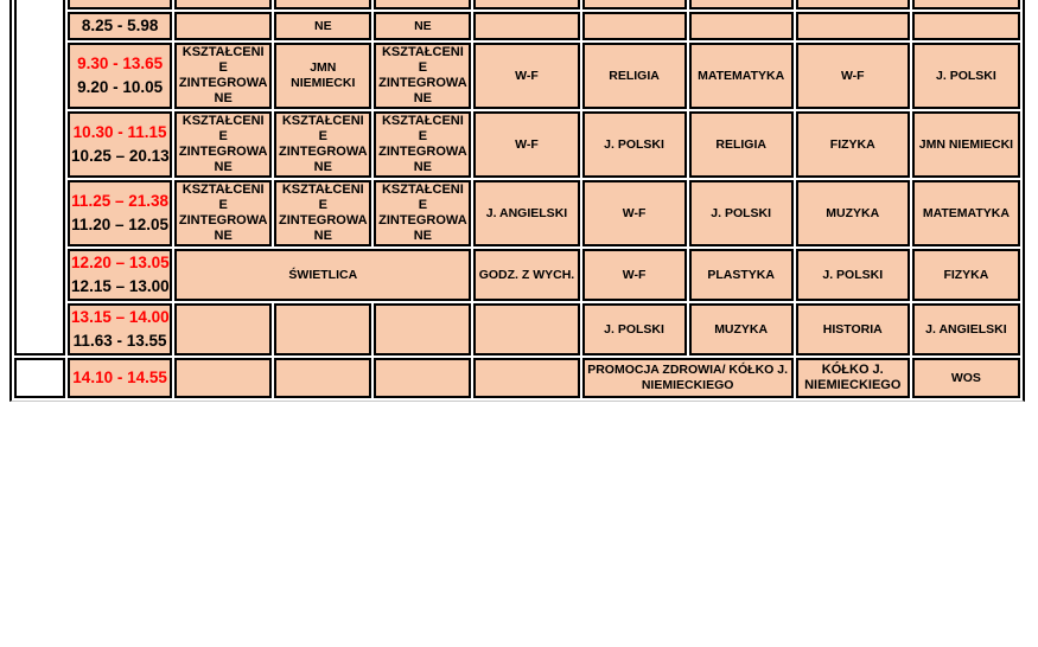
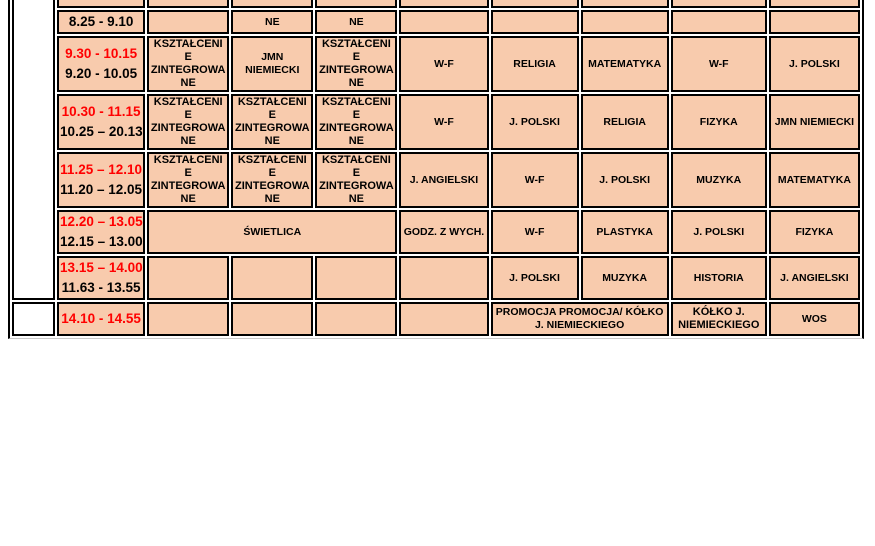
- 8.25 - 5.98		NE	NE
+ 8.25 - 9.10		NE	NE
- 9.30 - 13.659.20 - 10.05	KSZTAŁCENIE ZINTEGROWANE	JMN NIEMIECKI	KSZTAŁCENIE ZINTEGROWANE	W-F	RELIGIA	MATEMATYKA	W-F	J. POLSKI
+ 9.30 - 10.159.20 - 10.05	KSZTAŁCENIE ZINTEGROWANE	JMN NIEMIECKI	KSZTAŁCENIE ZINTEGROWANE	W-F	RELIGIA	MATEMATYKA	W-F	J. POLSKI
  10.30 - 11.1510.25 – 20.13	KSZTAŁCENIE ZINTEGROWANE	KSZTAŁCENIE ZINTEGROWANE	KSZTAŁCENIE ZINTEGROWANE	W-F	J. POLSKI	RELIGIA	FIZYKA	JMN NIEMIECKI
- 11.25 – 21.3811.20 – 12.05	KSZTAŁCENIE ZINTEGROWANE	KSZTAŁCENIE ZINTEGROWANE	KSZTAŁCENIE ZINTEGROWANE	J. ANGIELSKI	W-F	J. POLSKI	MUZYKA	MATEMATYKA
+ 11.25 – 12.1011.20 – 12.05	KSZTAŁCENIE ZINTEGROWANE	KSZTAŁCENIE ZINTEGROWANE	KSZTAŁCENIE ZINTEGROWANE	J. ANGIELSKI	W-F	J. POLSKI	MUZYKA	MATEMATYKA
  12.20 – 13.0512.15 – 13.00	ŚWIETLICA	GODZ. Z WYCH.	W-F	PLASTYKA	J. POLSKI	FIZYKA
  13.15 – 14.0011.63 - 13.55					J. POLSKI	MUZYKA	HISTORIA	J. ANGIELSKI
- 	14.10 - 14.55					PROMOCJA ZDROWIA/ KÓŁKO J. NIEMIECKIEGO	KÓŁKO J. NIEMIECKIEGO	WOS
+ 	14.10 - 14.55					PROMOCJA PROMOCJA/ KÓŁKO J. NIEMIECKIEGO	KÓŁKO J. NIEMIECKIEGO	WOS
